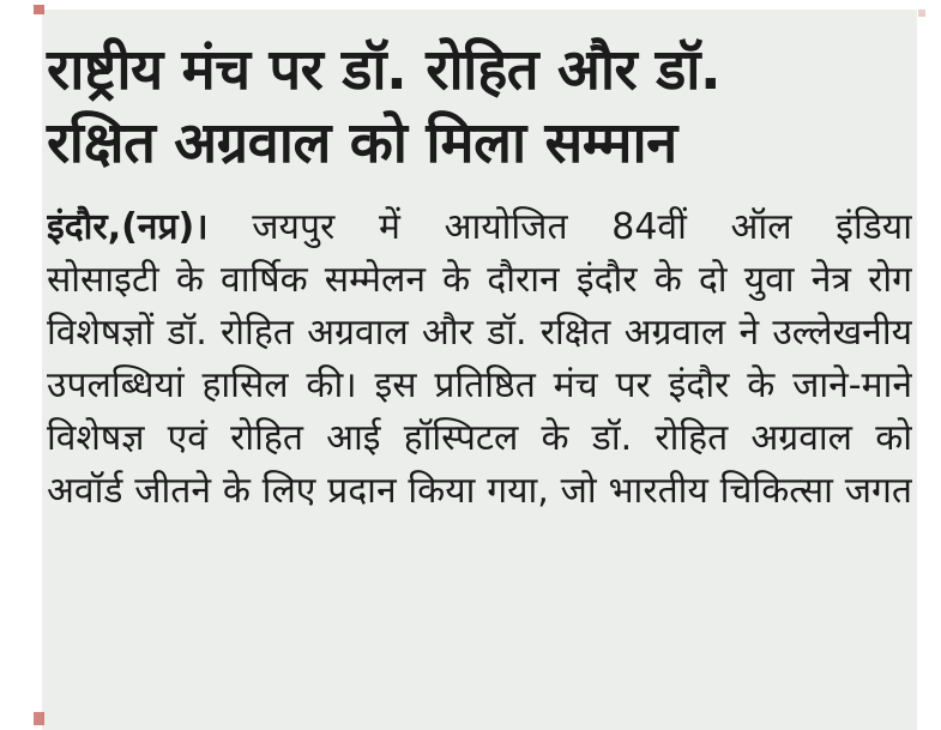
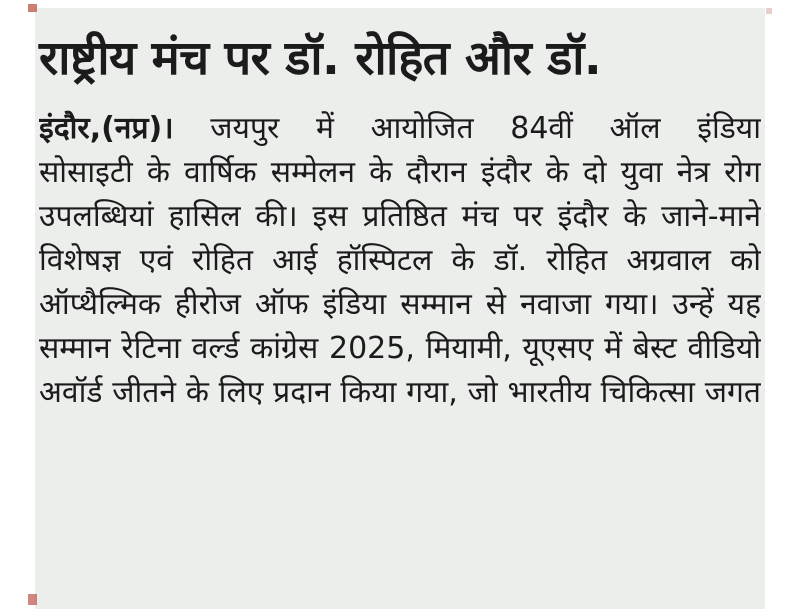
  राष्ट्रीय मंच पर डॉ. रोहित और डॉ.
- रक्षित अग्रवाल को मिला सम्मान
  इंदौर,(नप्र)। जयपुर में आयोजित 84वीं ऑल इंडिया
  सोसाइटी के वार्षिक सम्मेलन के दौरान इंदौर के दो युवा नेत्र रोग
- विशेषज्ञों डॉ. रोहित अग्रवाल और डॉ. रक्षित अग्रवाल ने उल्लेखनीय
  उपलब्धियां हासिल की। इस प्रतिष्ठित मंच पर इंदौर के जाने-माने
  विशेषज्ञ एवं रोहित आई हॉस्पिटल के डॉ. रोहित अग्रवाल को
+ ऑप्थैल्मिक हीरोज ऑफ इंडिया सम्मान से नवाजा गया। उन्हें यह
+ सम्मान रेटिना वर्ल्ड कांग्रेस 2025, मियामी, यूएसए में बेस्ट वीडियो
  अवॉर्ड जीतने के लिए प्रदान किया गया, जो भारतीय चिकित्सा जगत
